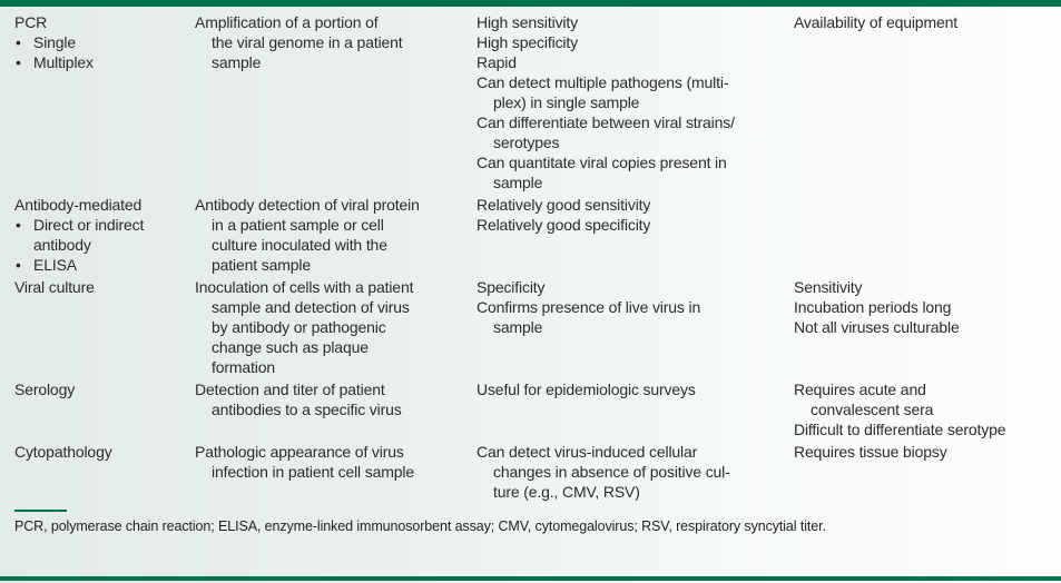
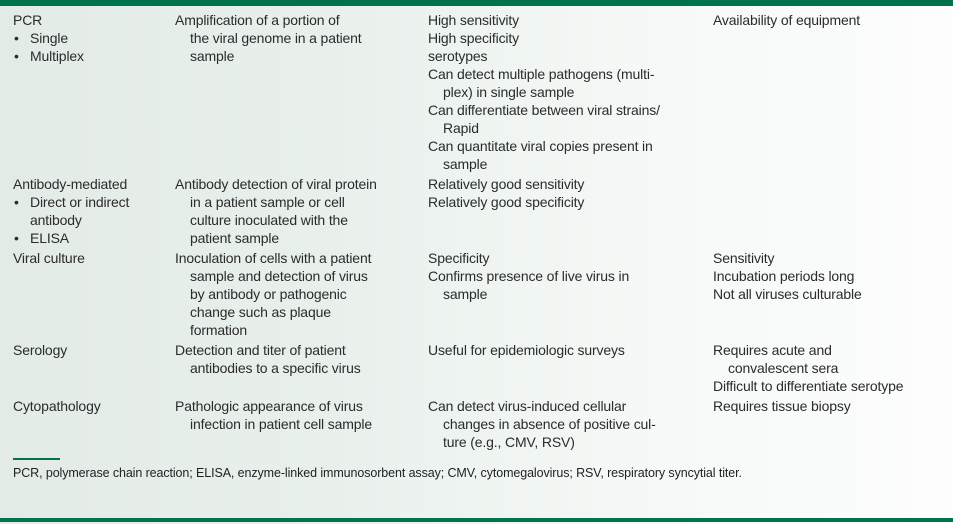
  PCR
  Single
  Multiplex
  Amplification of a portion of
  the viral genome in a patient
  sample
  High sensitivity
  High specificity
- Rapid
+ serotypes
  Can detect multiple pathogens (multi-
  plex) in single sample
  Can differentiate between viral strains/
- serotypes
+ Rapid
  Can quantitate viral copies present in
  sample
  Availability of equipment
  Antibody-mediated
  Direct or indirect
  antibody
  ELISA
  Antibody detection of viral protein
  in a patient sample or cell
  culture inoculated with the
  patient sample
  Relatively good sensitivity
  Relatively good specificity
  Viral culture
  Inoculation of cells with a patient
  sample and detection of virus
  by antibody or pathogenic
  change such as plaque
  formation
  Specificity
  Confirms presence of live virus in
  sample
  Sensitivity
  Incubation periods long
  Not all viruses culturable
  Serology
  Detection and titer of patient
  antibodies to a specific virus
  Useful for epidemiologic surveys
  Requires acute and
  convalescent sera
  Difficult to differentiate serotype
  Cytopathology
  Pathologic appearance of virus
  infection in patient cell sample
  Can detect virus-induced cellular
  changes in absence of positive cul-
  ture (e.g., CMV, RSV)
  Requires tissue biopsy
  PCR, polymerase chain reaction; ELISA, enzyme-linked immunosorbent assay; CMV, cytomegalovirus; RSV, respiratory syncytial titer.
